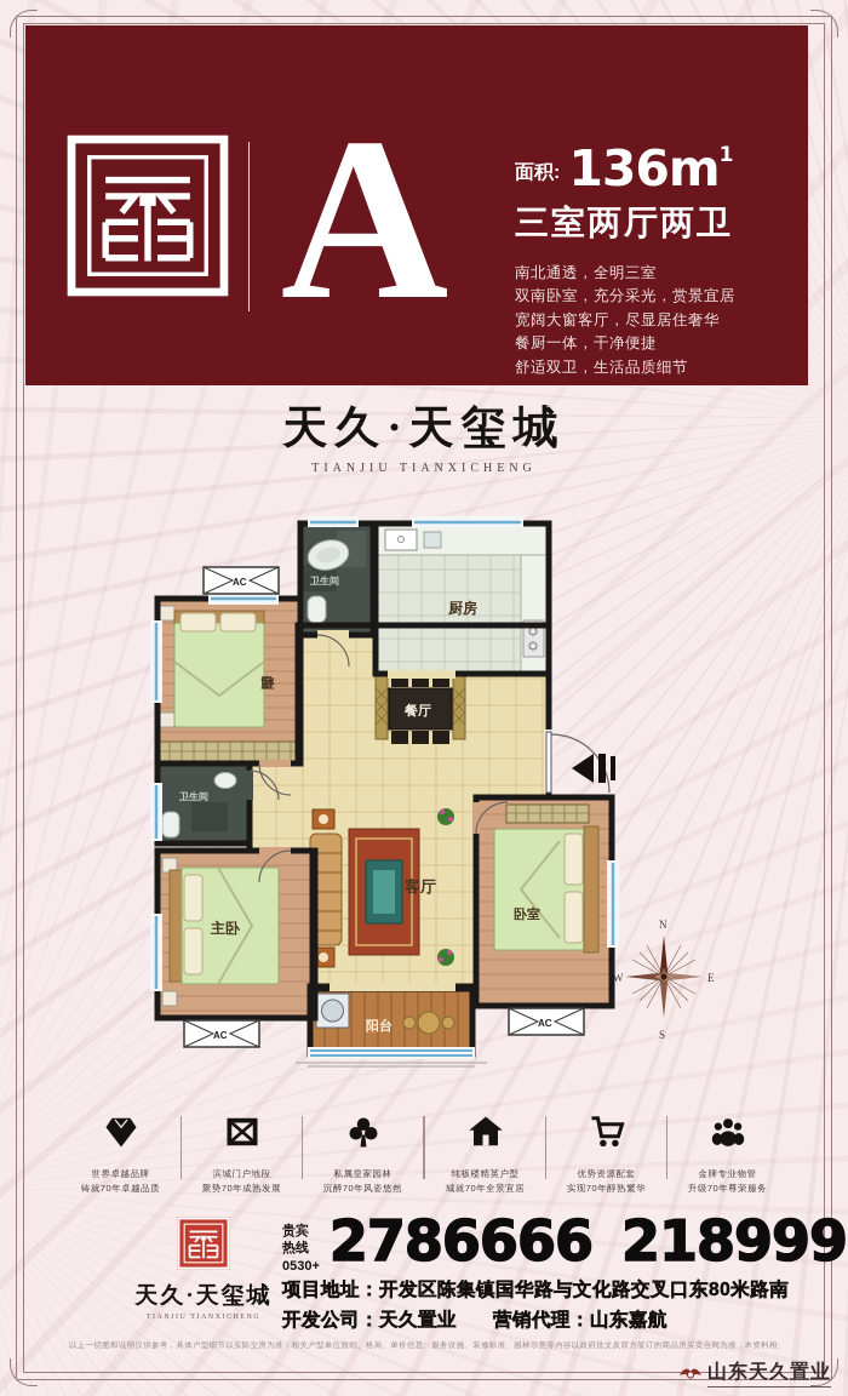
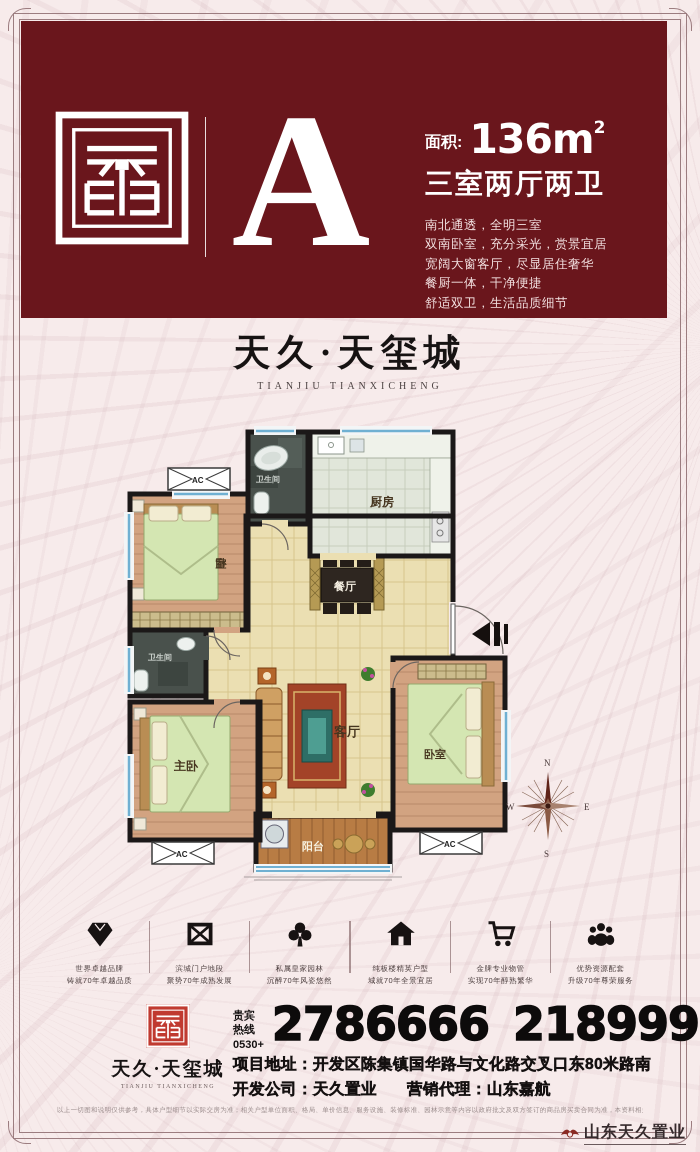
  A
  面积:
- 136m1
+ 136m2
  三室两厅两卫
  南北通透，全明三室
  双南卧室，充分采光，赏景宜居
  宽阔大窗客厅，尽显居住奢华
  餐厨一体，干净便捷
  舒适双卫，生活品质细节
  天久·天玺城
  TIANJIU TIANXICHENG
  厨房
  卫生间
  卫生间
  主卧
  卧室
  阳台
  客厅
  餐厅
  AC
  AC
  AC
  N
  E
  S
  W
  世界卓越品牌
  铸就70年卓越品质
  滨城门户地段
  聚势70年成熟发展
  私属皇家园林
  沉醉70年风姿悠然
  纯板楼精英户型
  城就70年全景宜居
- 优势资源配套
+ 金牌专业物管
  实现70年醇熟繁华
- 金牌专业物管
+ 优势资源配套
  升级70年尊荣服务
  天久·天玺城
  贵宾热线
  0530+
  2786666
  218999
  项目地址：开发区陈集镇国华路与文化路交叉口东80米路南
  开发公司：天久置业 营销代理：山东嘉航
  山东天久置业
